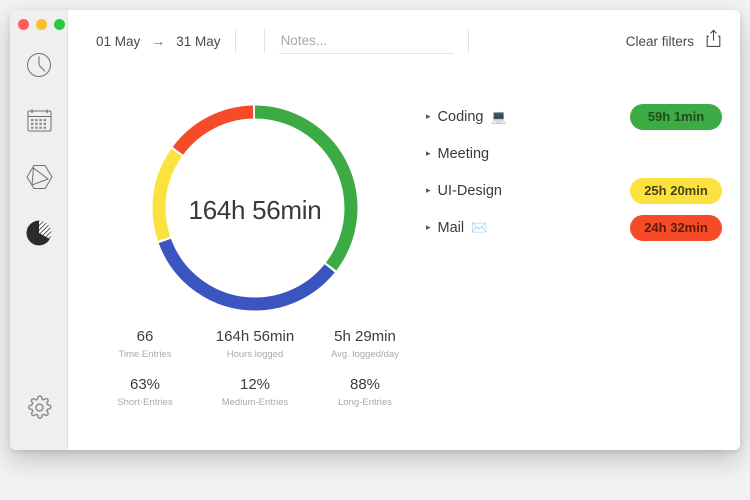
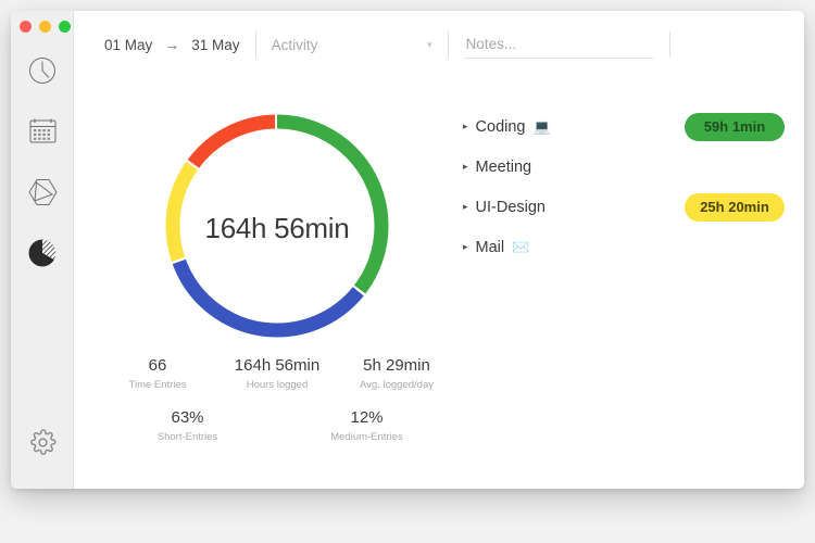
  01 May
  →
  31 May
+ Activity
+ ▾
  Notes...
- Clear filters
  164h 56min
  66
  Time Entries
  164h 56min
  Hours logged
  5h 29min
  Avg. logged/day
  63%
  Short-Entries
  12%
  Medium-Entries
- 88%
- Long-Entries
  ▸
  Coding
  💻
  59h 1min
  ▸
  Meeting
  ▸
  UI-Design
  25h 20min
  ▸
  Mail
  ✉️
- 24h 32min
